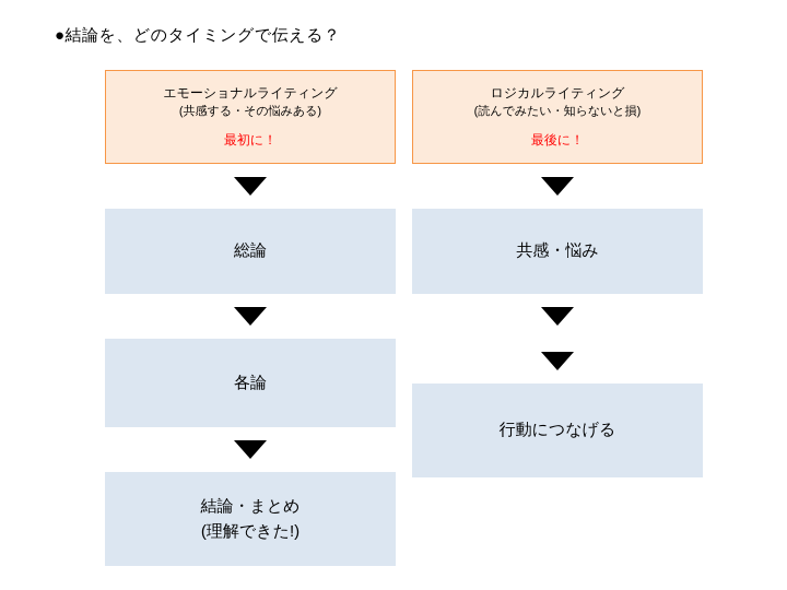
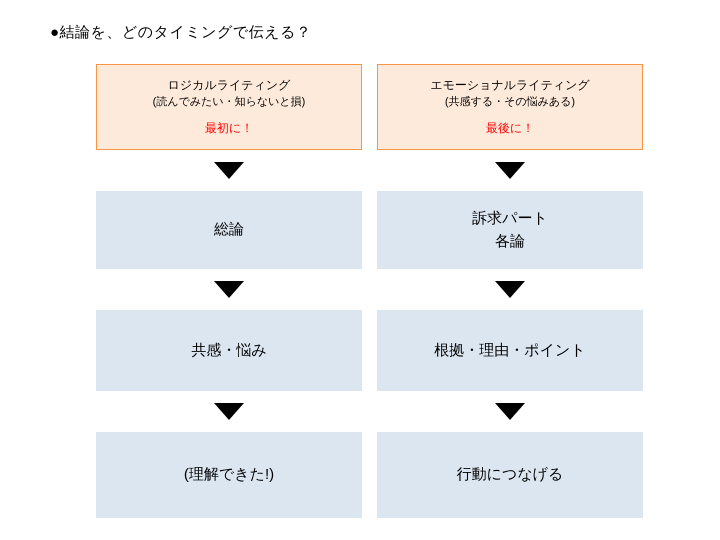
  ●結論を、どのタイミングで伝える？
- エモーショナルライティング
+ ロジカルライティング
- (共感する・その悩みある)
+ (読んでみたい・知らないと損)
  最初に！
  総論
- 各論
+ 共感・悩み
- 結論・まとめ
  (理解できた!)
- ロジカルライティング
+ エモーショナルライティング
- (読んでみたい・知らないと損)
+ (共感する・その悩みある)
  最後に！
+ 訴求パート
- 共感・悩み
+ 各論
+ 根拠・理由・ポイント
  行動につなげる
